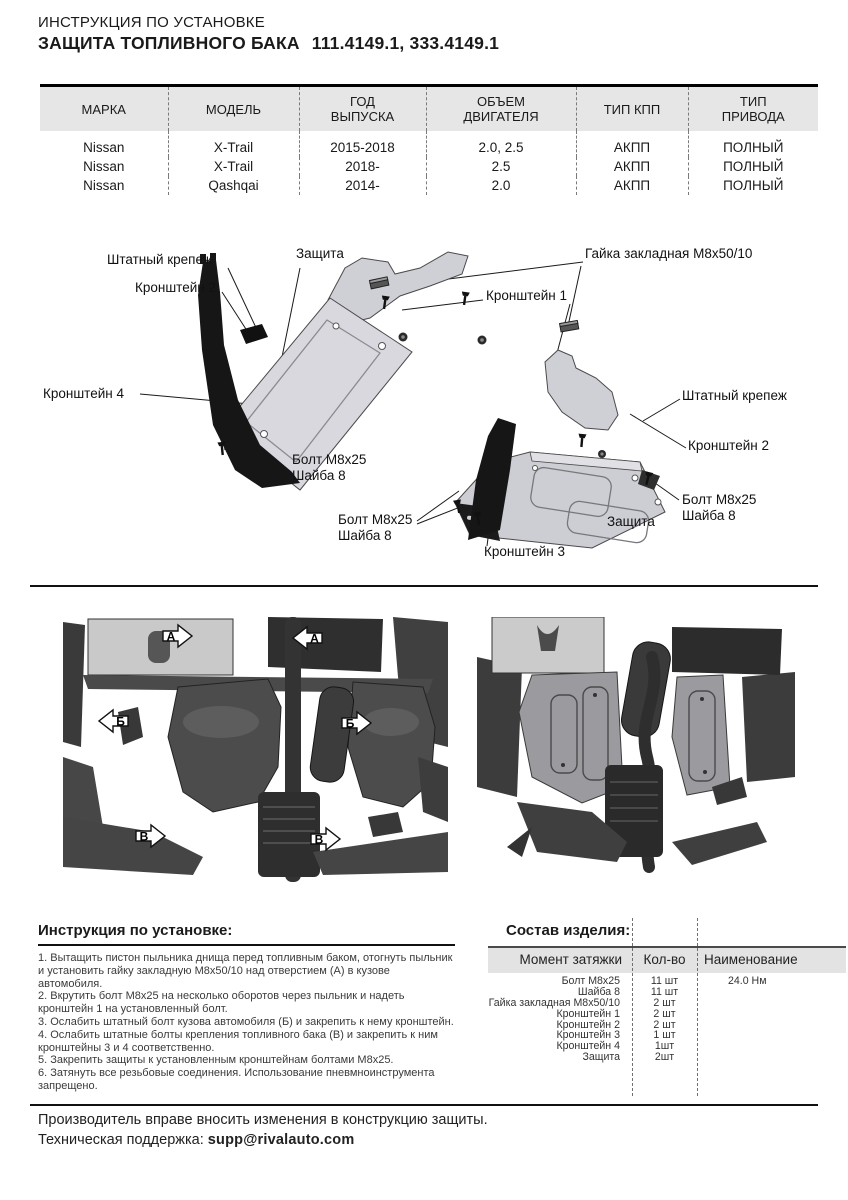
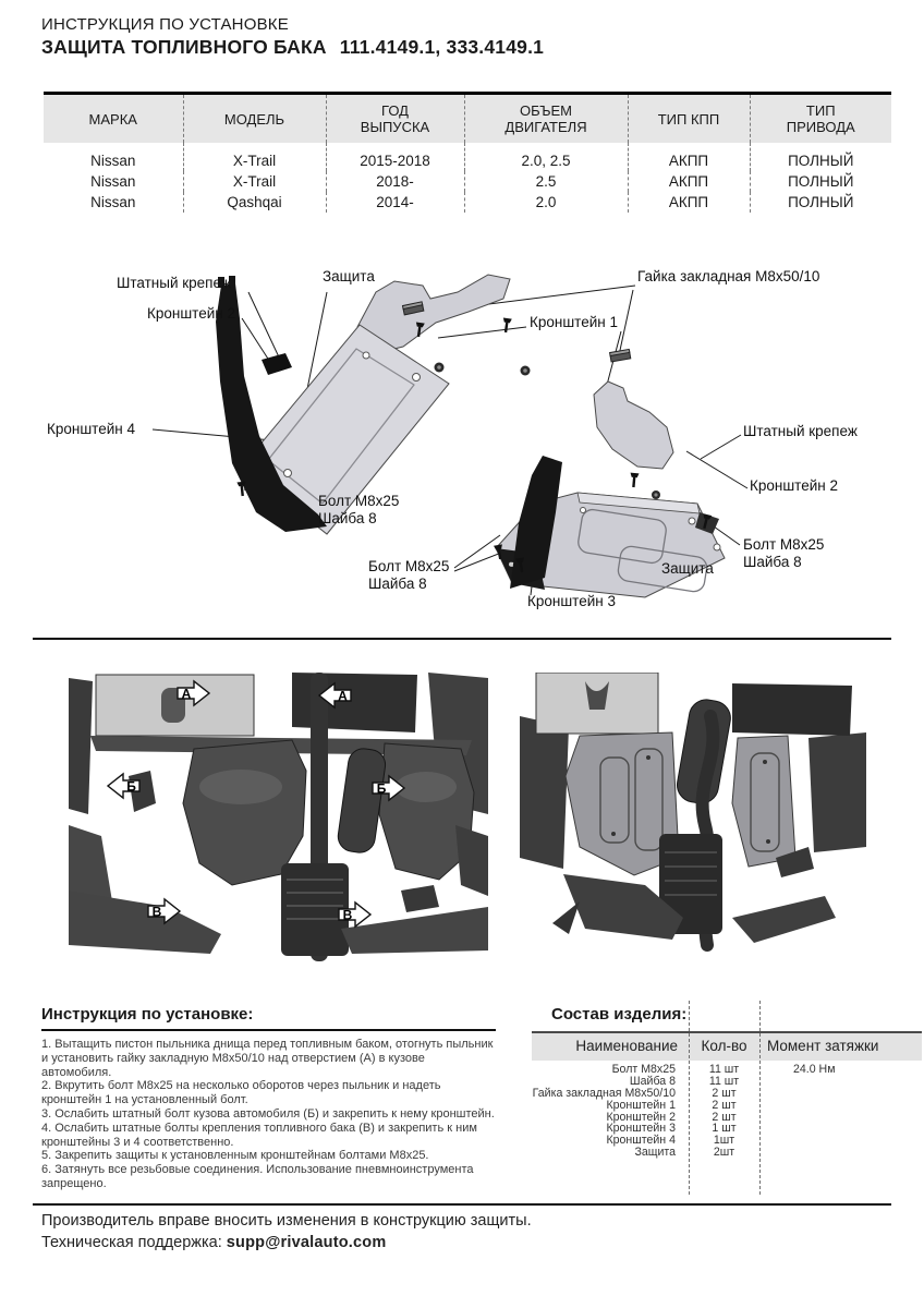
  ИНСТРУКЦИЯ ПО УСТАНОВКЕ
  ЗАЩИТА ТОПЛИВНОГО БАКА 111.4149.1, 333.4149.1
  МАРКА	МОДЕЛЬ	ГОД ВЫПУСКА	ОБЪЕМ ДВИГАТЕЛЯ	ТИП КПП	ТИП ПРИВОДА
  Nissan	X-Trail	2015-2018	2.0, 2.5	АКПП	ПОЛНЫЙ
  Nissan	X-Trail	2018-	2.5	АКПП	ПОЛНЫЙ
  Nissan	Qashqai	2014-	2.0	АКПП	ПОЛНЫЙ
  Штатный крепеж
  Кронштейн 2
  Защита
  Гайка закладная М8х50/10
  Кронштейн 1
  Кронштейн 4
  Болт М8х25
  Шайба 8
  Штатный крепеж
  Кронштейн 2
  Болт М8х25
  Шайба 8
  Болт М8х25
  Шайба 8
  Защита
  Кронштейн 3
  А
  А
  Б
  Б
  В
  В
  Инструкция по установке:
  1. Вытащить пистон пыльника днища перед топливным баком, отогнуть пыльник и установить гайку закладную М8х50/10 над отверстием (А) в кузове автомобиля.
  2. Вкрутить болт М8х25 на несколько оборотов через пыльник и надеть кронштейн 1 на установленный болт.
  3. Ослабить штатный болт кузова автомобиля (Б) и закрепить к нему кронштейн.
  4. Ослабить штатные болты крепления топливного бака (В) и закрепить к ним кронштейны 3 и 4 соответственно.
  5. Закрепить защиты к установленным кронштейнам болтами М8х25.
  6. Затянуть все резьбовые соединения. Использование пневмноинструмента запрещено.
  Состав изделия:
- Момент затяжки
+ Наименование
  Кол-во
- Наименование
+ Момент затяжки
  Болт М8х25
  11 шт
  24.0 Нм
  Шайба 8
  11 шт
  Гайка закладная М8х50/10
  2 шт
  Кронштейн 1
  2 шт
  Кронштейн 2
  2 шт
  Кронштейн 3
  1 шт
  Кронштейн 4
  1шт
  Защита
  2шт
  Производитель вправе вносить изменения в конструкцию защиты.
  Техническая поддержка: supp@rivalauto.com
